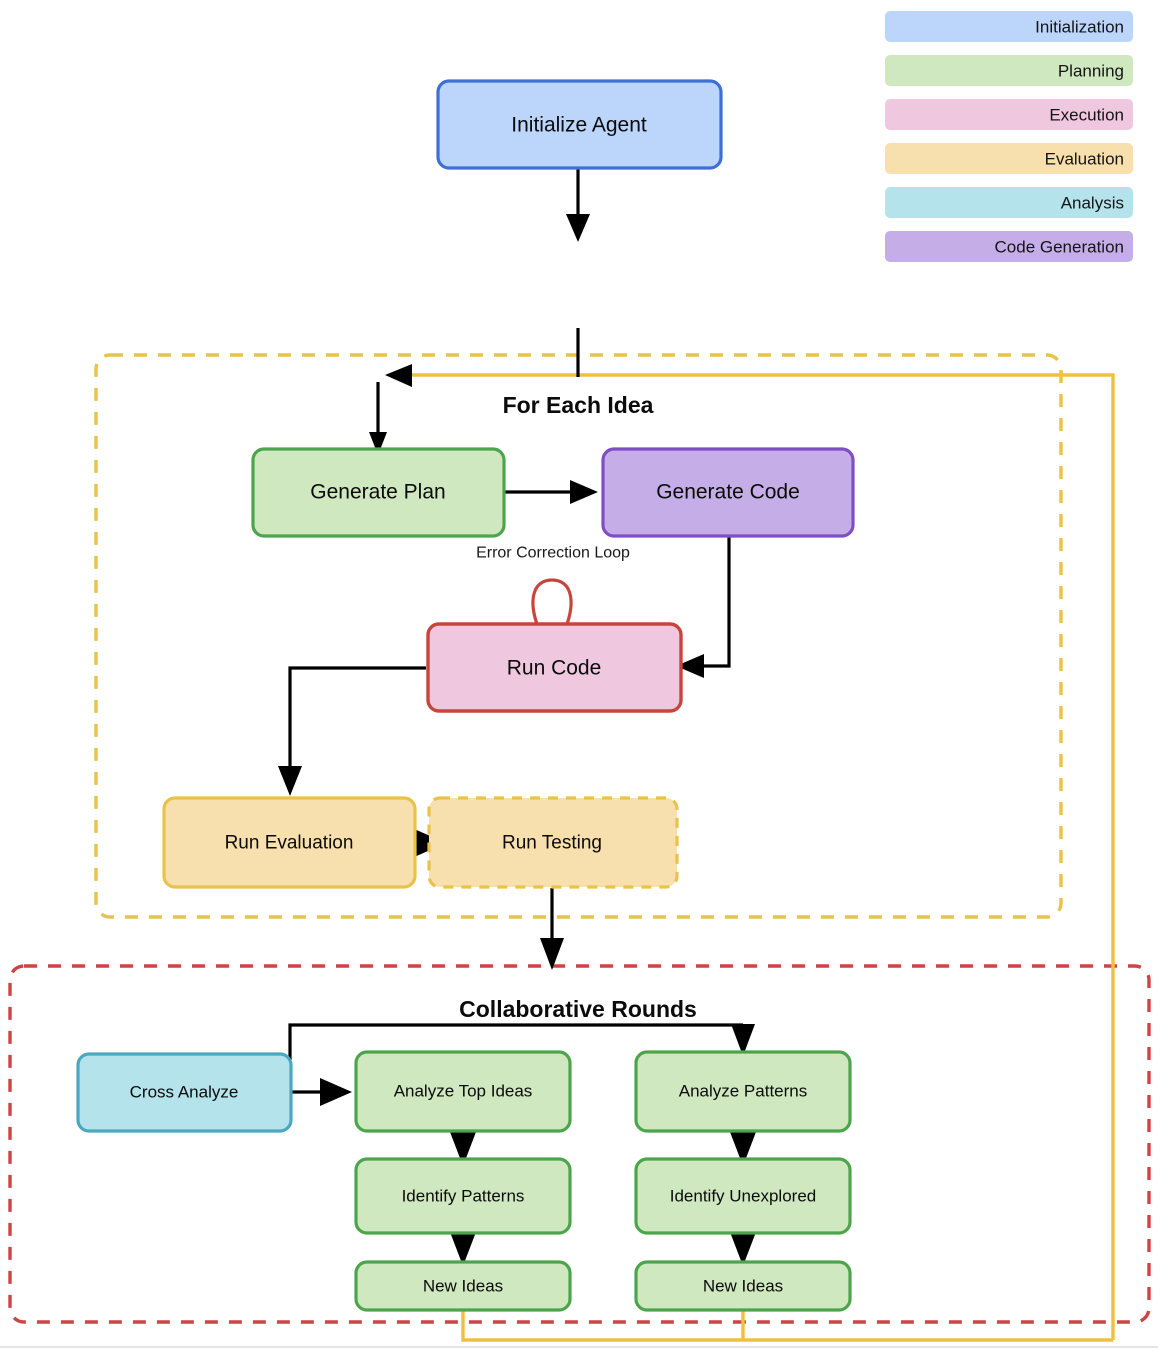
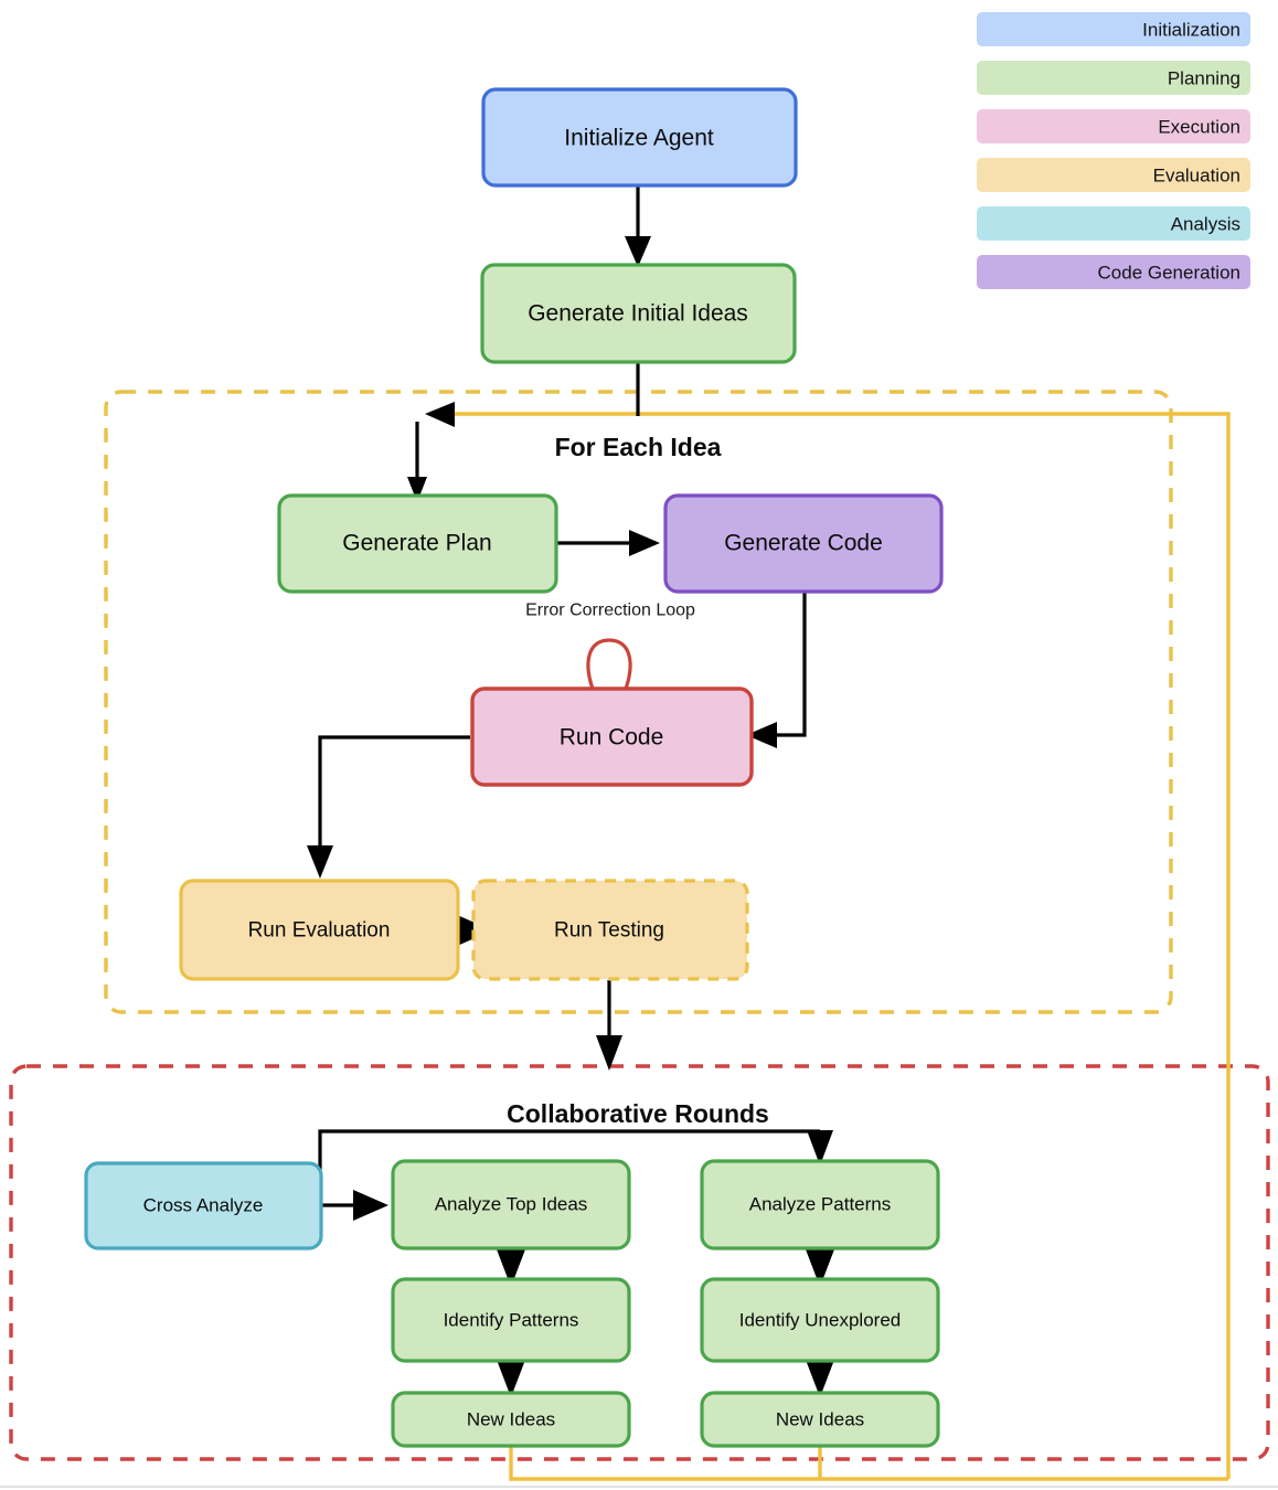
  For Each Idea
  Collaborative Rounds
  Error Correction Loop
  Initialize Agent
+ Generate Initial Ideas
  Generate Plan
  Generate Code
  Run Code
  Run Evaluation
  Run Testing
  Cross Analyze
  Analyze Top Ideas
  Identify Patterns
  New Ideas
  Analyze Patterns
  Identify Unexplored
  New Ideas
  Initialization
  Planning
  Execution
  Evaluation
  Analysis
  Code Generation
